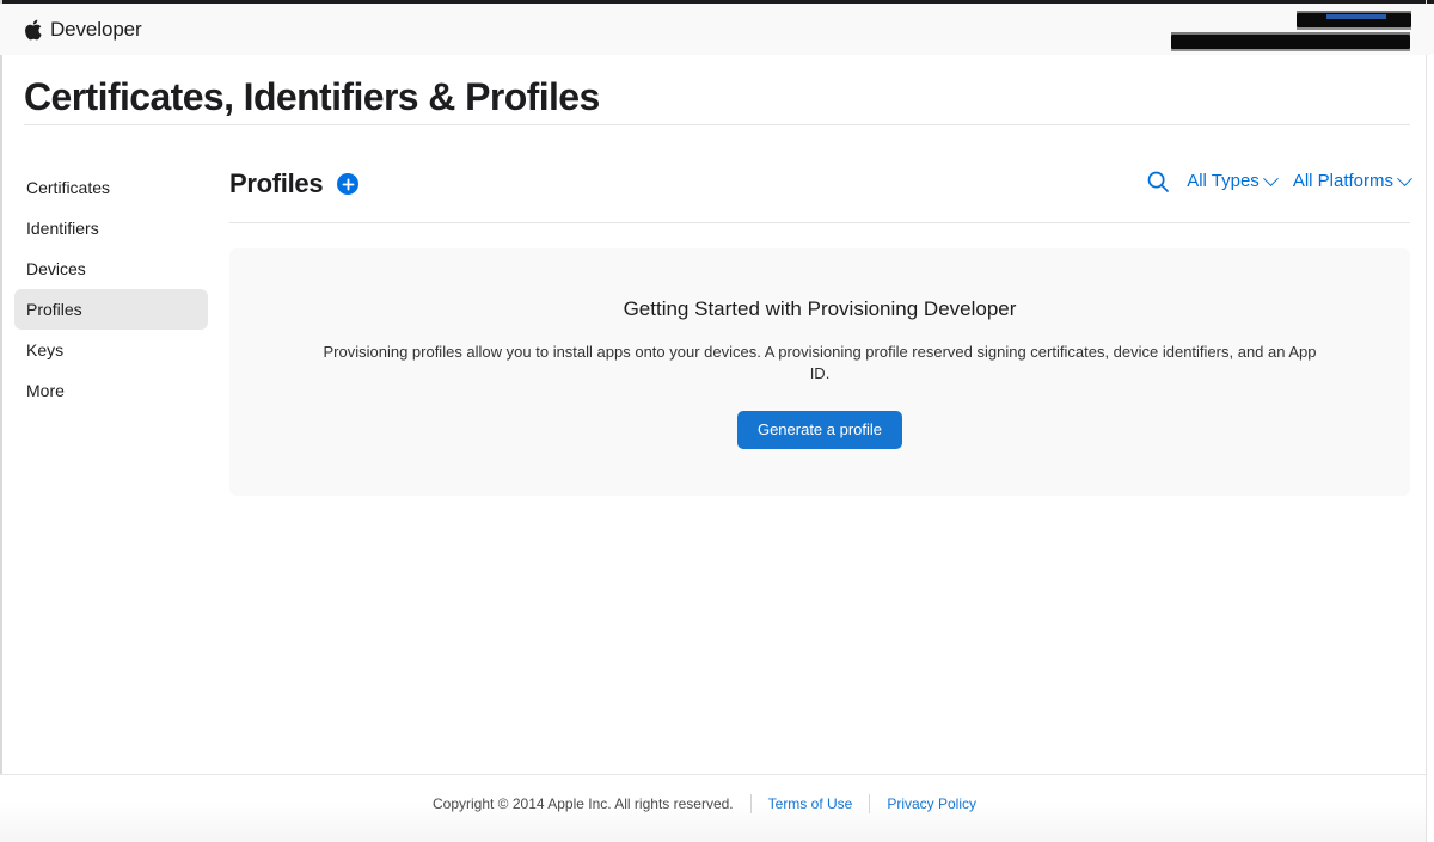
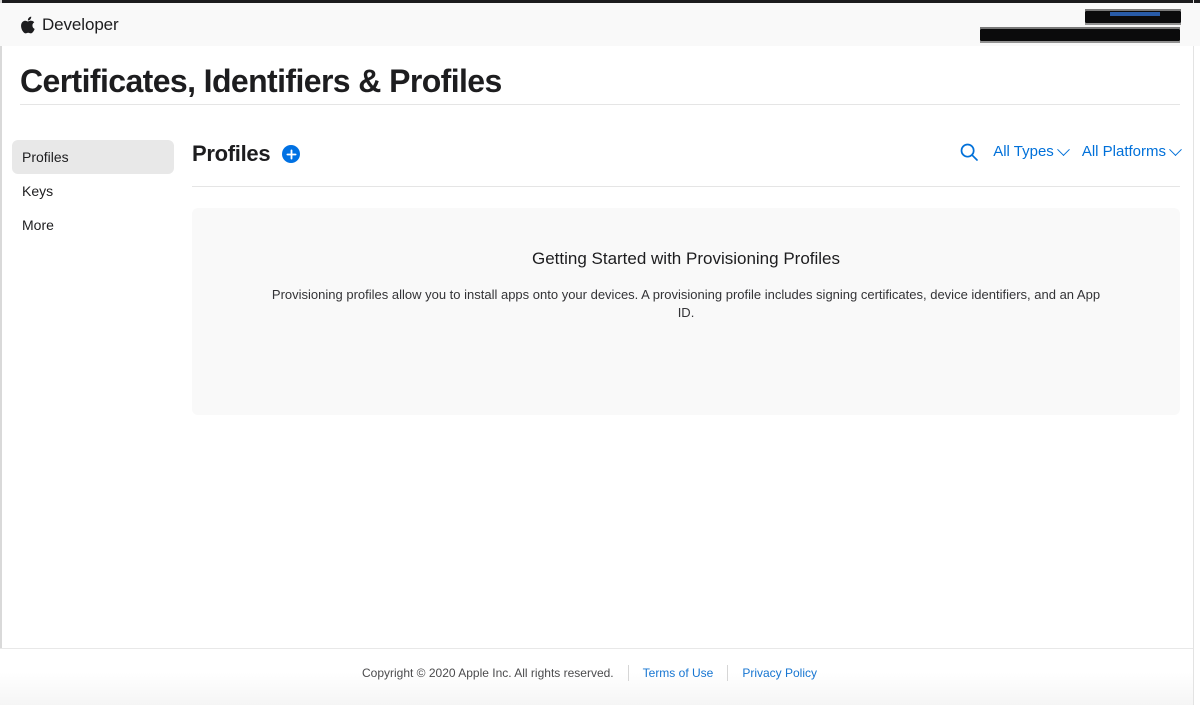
  Developer
  Certificates, Identifiers & Profiles
- Certificates
- Identifiers
- Devices
  Profiles
  Keys
  More
  Profiles
  All Types
  All Platforms
- Getting Started with Provisioning Developer
+ Getting Started with Provisioning Profiles
- Provisioning profiles allow you to install apps onto your devices. A provisioning profile reserved signing certificates, device identifiers, and an App ID.
+ Provisioning profiles allow you to install apps onto your devices. A provisioning profile includes signing certificates, device identifiers, and an App ID.
- Generate a profile
- Copyright © 2014 Apple Inc. All rights reserved.
+ Copyright © 2020 Apple Inc. All rights reserved.
  Terms of Use
  Privacy Policy
